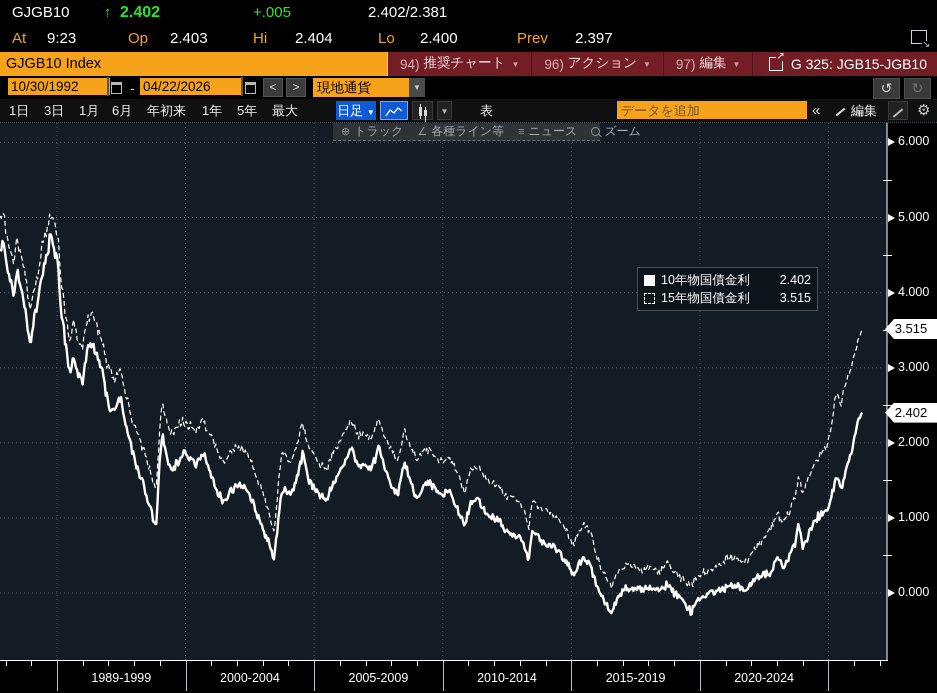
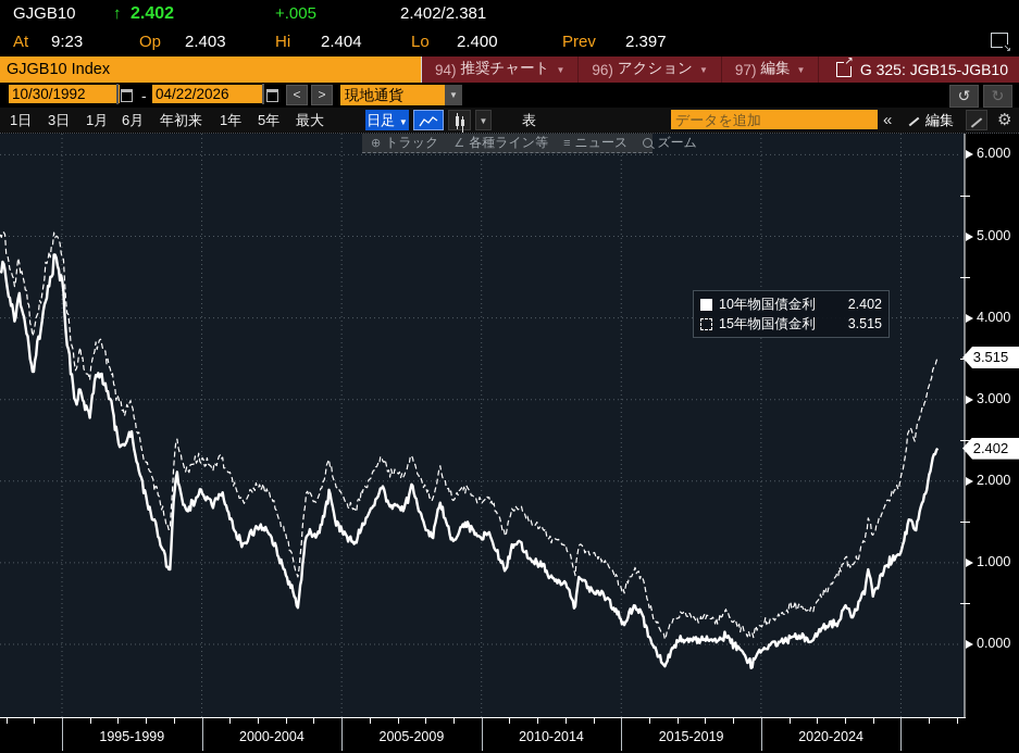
  GJGB10
  ↑
  2.402
  +.005
  2.402/2.381
  At
  9:23
  Op
  2.403
  Hi
  2.404
  Lo
  2.400
  Prev
  2.397
  ↘
  GJGB10 Index
  94)
  推奨チャート
  ▼
  96)
  アクション
  ▼
  97)
  編集
  ▼
  ↗
  G 325: JGB15-JGB10
  10/30/1992
  -
  04/22/2026
  <
  >
  現地通貨
  ▼
  ↺
  ↻
  1日
  3日
  1月
  6月
  年初来
  1年
  5年
  最大
  日足 ▼
  ▼
  表
  データを追加
  «
  編集
  ⚙
  ⊕
  トラック
  ∠
  各種ライン等
  ≡
  ニュース
  ズーム
  10年物国債金利
  2.402
  15年物国債金利
  3.515
  0.000
  1.000
  2.000
  3.000
  4.000
  5.000
  6.000
  3.515
  2.402
- 1989-1999
+ 1995-1999
  2000-2004
  2005-2009
  2010-2014
  2015-2019
  2020-2024
